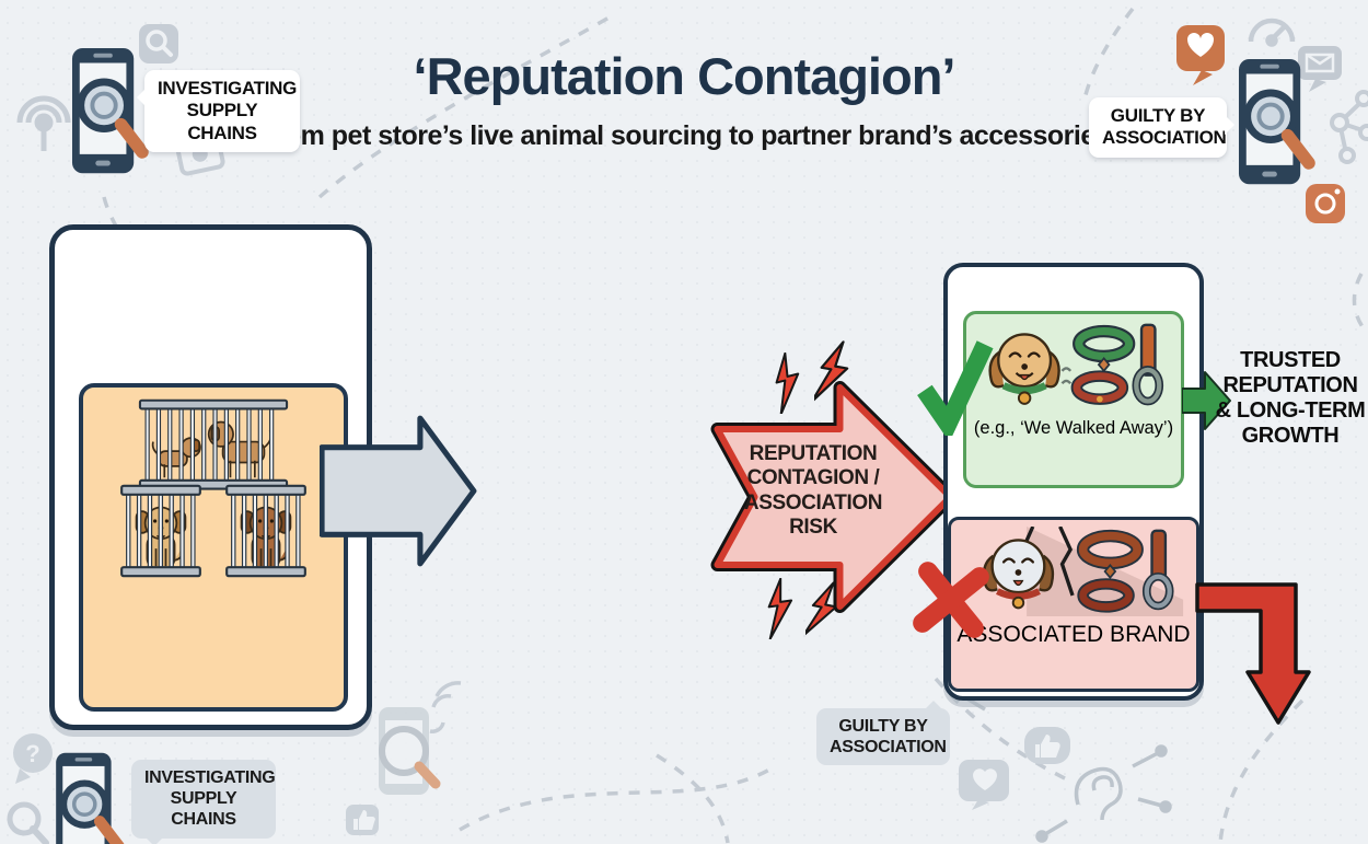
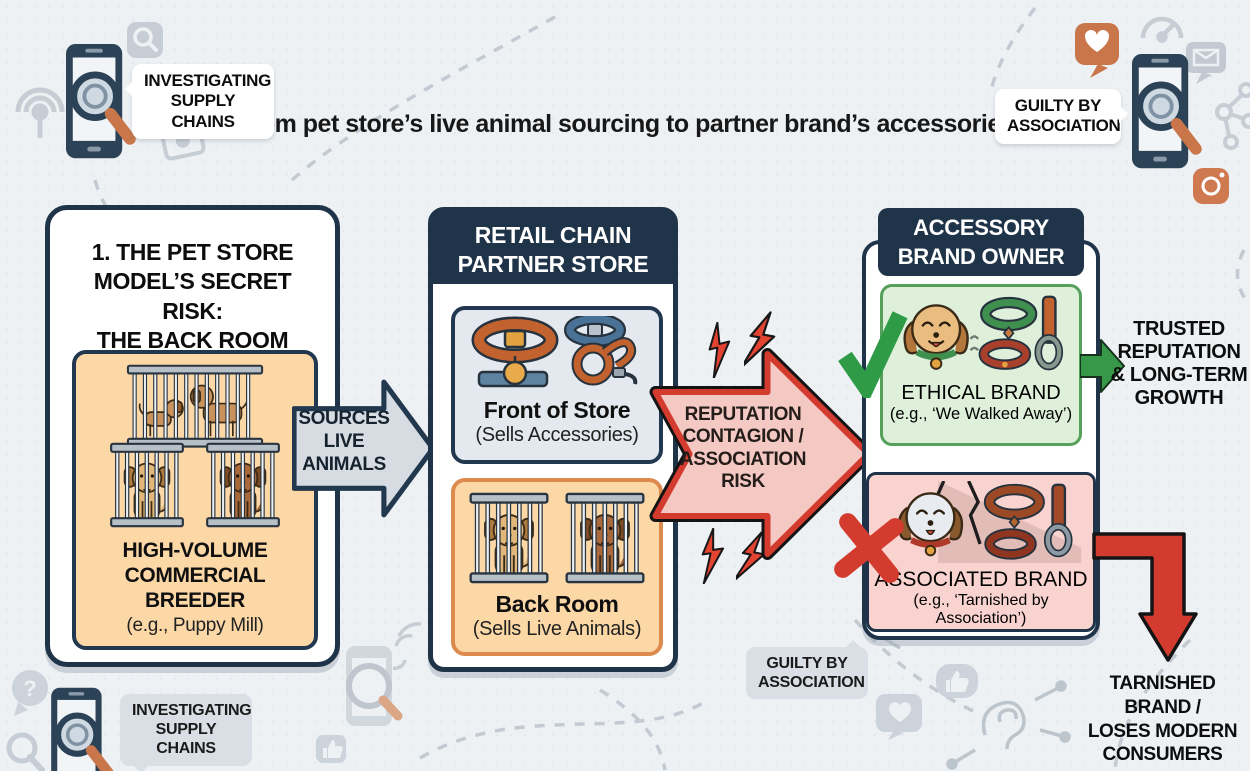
  ?
- ‘Reputation Contagion’
  m pet store’s live animal sourcing to partner brand’s accessori
  INVESTIGATING
  SUPPLY CHAINS
  GUILTY BY
  ASSOCIATION
  INVESTIGATING
  SUPPLY CHAINS
  GUILTY BY
  ASSOCIATION
+ 1. THE PET STORE
+ MODEL’S SECRET RISK:
+ THE BACK ROOM
+ HIGH-VOLUME
+ COMMERCIAL BREEDER
+ (e.g., Puppy Mill)
+ SOURCES
+ LIVE
+ ANIMALS
+ RETAIL CHAIN
+ PARTNER STORE
+ Front of Store
+ (Sells Accessories)
+ Back Room
+ (Sells Live Animals)
  REPUTATION
  CONTAGION /
  ASSOCIATION
  RISK
+ ACCESSORY
+ BRAND OWNER
+ ETHICAL BRAND
  (e.g., ‘We Walked Away’)
  ASOCIATED BRAND
+ (e.g., ‘Tarnished by Association’)
  TRUSTED
  REPUTATION
  & LONG-TERM
  GROWTH
+ TARNISHED BRAND /
+ LOSES MODERN
+ CONSUMERS
